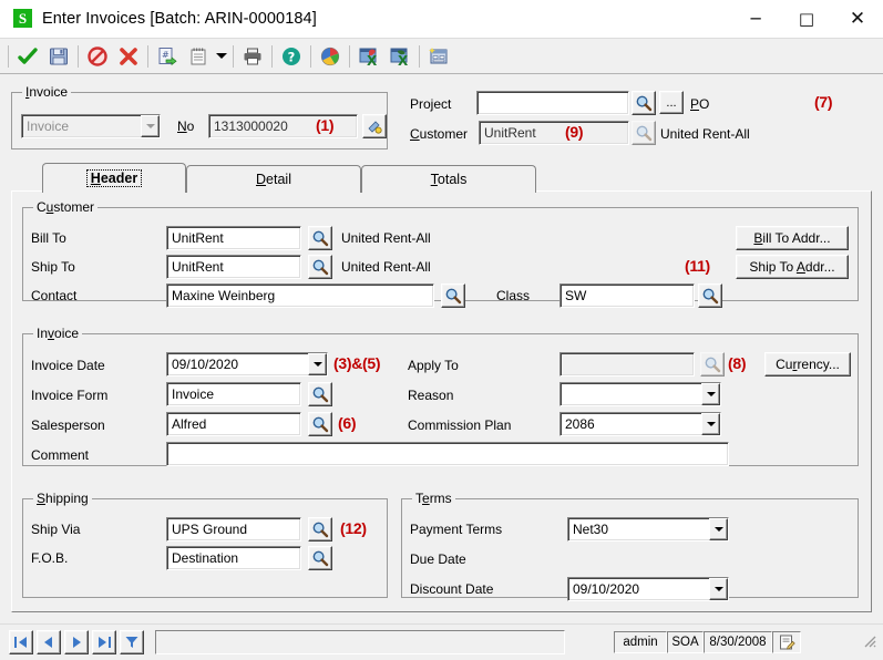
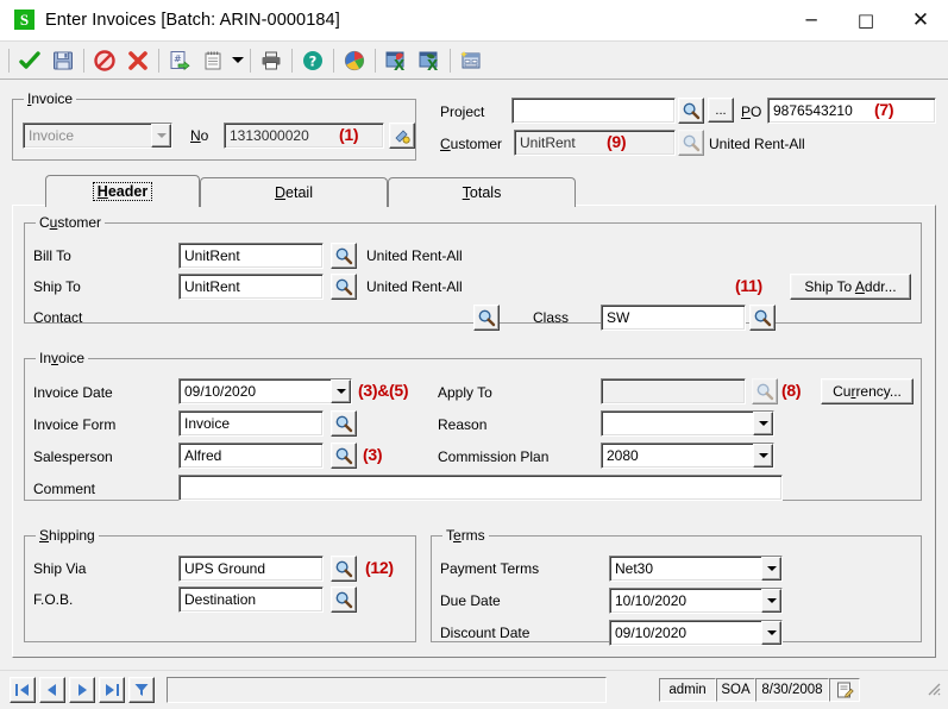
  S
  Enter Invoices [Batch: ARIN-0000184]
  ─
  □
  ✕
  #
  ?
  X
  X
  Invoice
  Invoice
  No
  1313000020
  (1)
  Project
  ...
  PO
+ 9876543210
  (7)
  Customer
  UnitRent
  (9)
  United Rent-All
  Header
  Detail
  Totals
  Customer
  Bill To
  UnitRent
  United Rent-All
  Ship To
  UnitRent
  United Rent-All
  Contact
- Maxine Weinberg
  Class
  SW
- Bill To Addr...
  (11)
  Ship To Addr...
  Invoice
  Invoice Date
  09/10/2020
  (3)&(5)
  Apply To
  (8)
  Currency...
  Invoice Form
  Invoice
  Reason
  Salesperson
  Alfred
- (6)
+ (3)
  Commission Plan
- 2086
+ 2080
  Comment
  Shipping
  Ship Via
  UPS Ground
  (12)
  F.O.B.
  Destination
  Terms
  Payment Terms
  Net30
  Due Date
+ 10/10/2020
  Discount Date
  09/10/2020
  admin
  SOA
  8/30/2008
